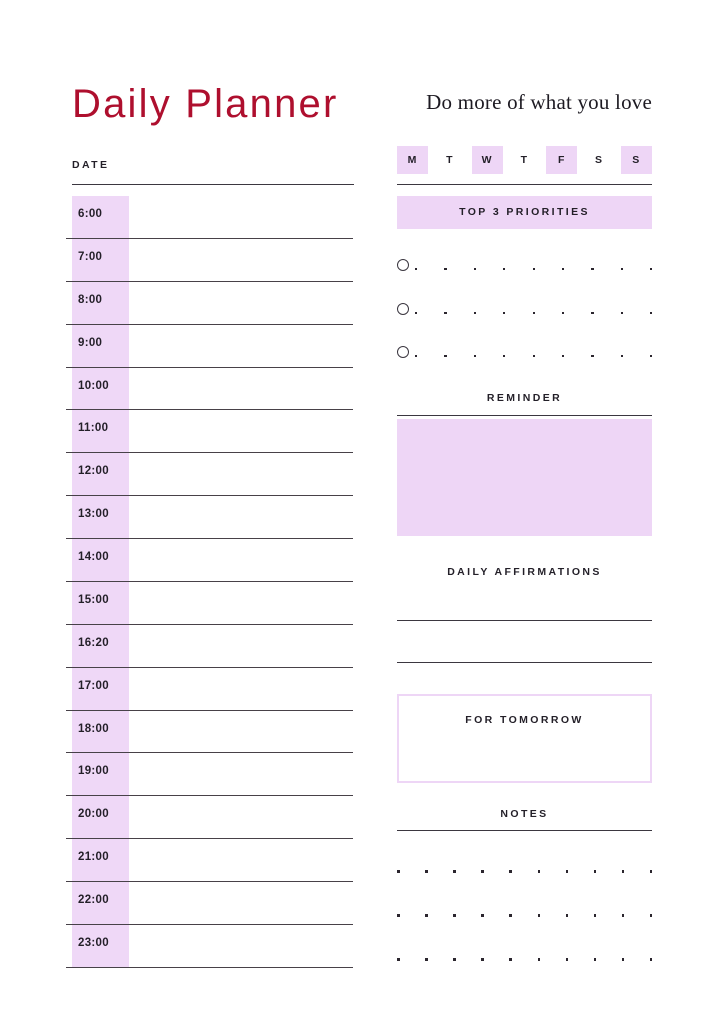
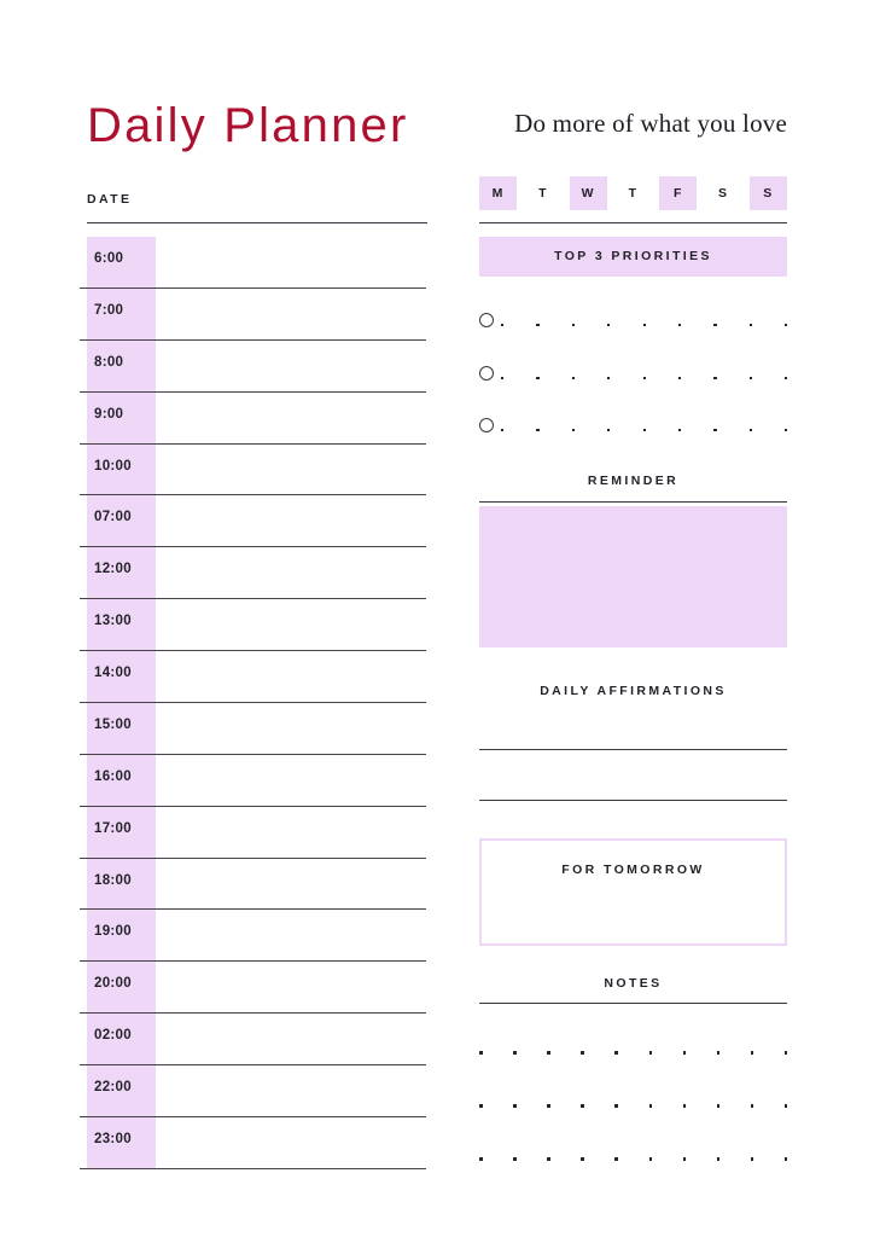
  Daily Planner
  Do more of what you love
  DATE
  M
  T
  W
  T
  F
  S
  S
  6:00
  7:00
  8:00
  9:00
  10:00
- 11:00
+ 07:00
  12:00
  13:00
  14:00
  15:00
- 16:20
+ 16:00
  17:00
  18:00
  19:00
  20:00
- 21:00
+ 02:00
  22:00
  23:00
  TOP 3 PRIORITIES
  REMINDER
  DAILY AFFIRMATIONS
  FOR TOMORROW
  NOTES
